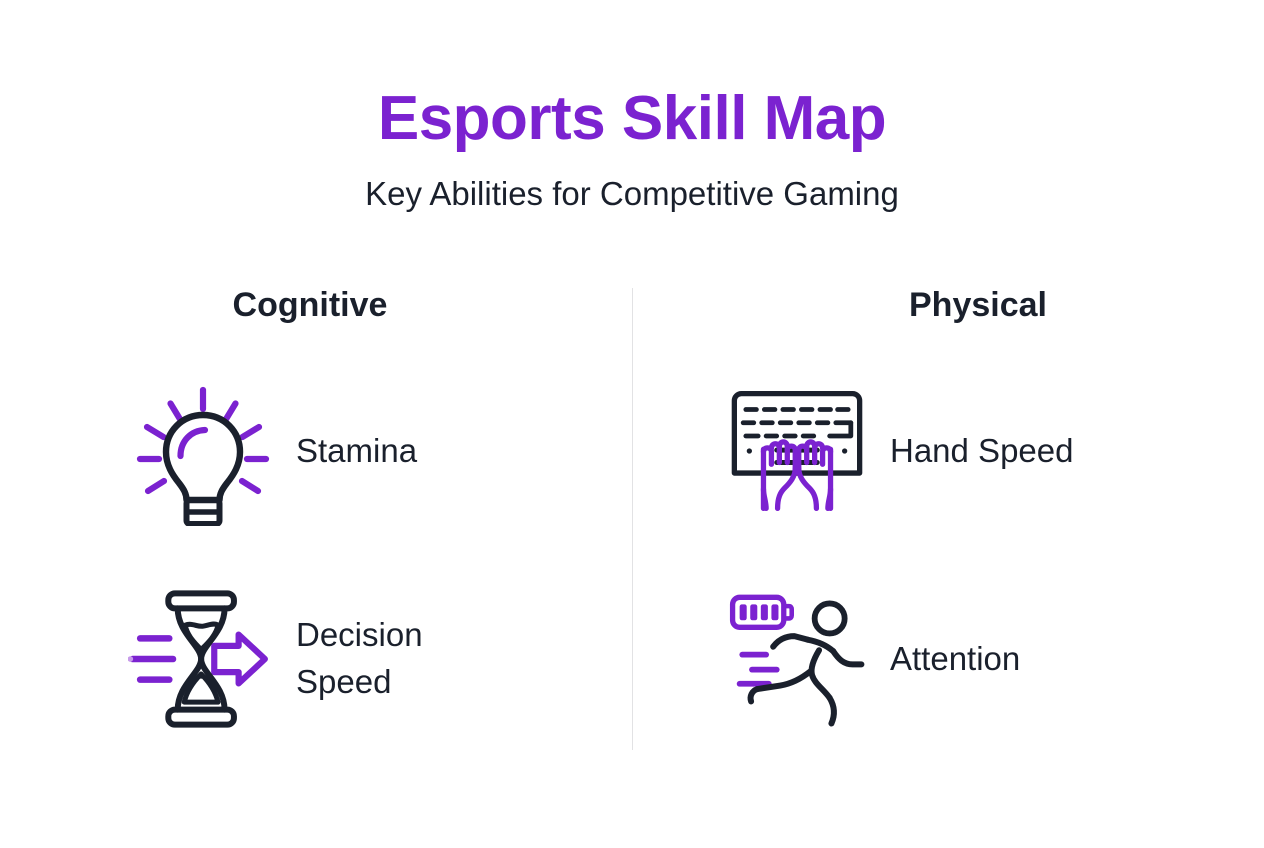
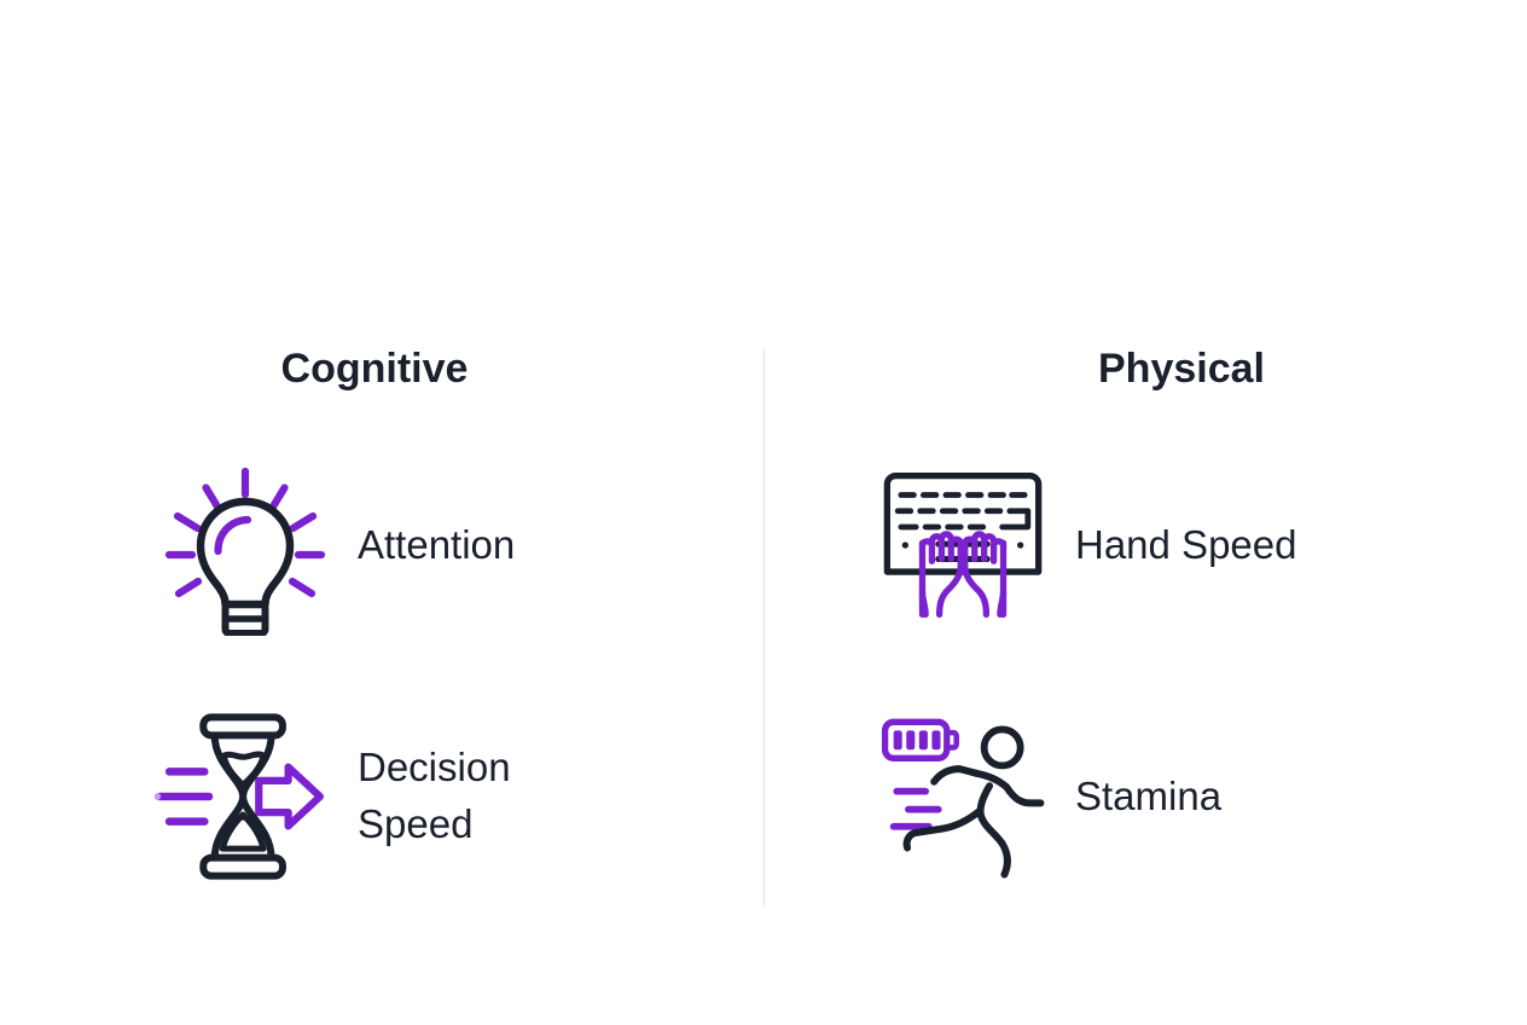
- Esports Skill Map
- Key Abilities for Competitive Gaming
  Cognitive
- Stamina
+ Attention
  Decision Speed
  Physical
  Hand Speed
- Attention
+ Stamina
